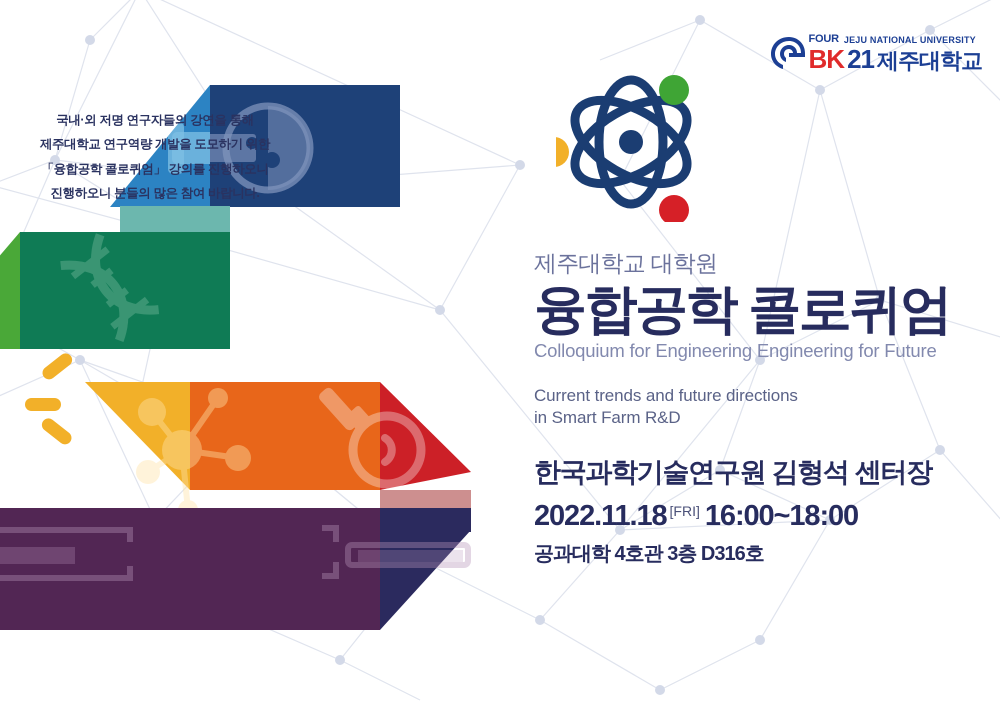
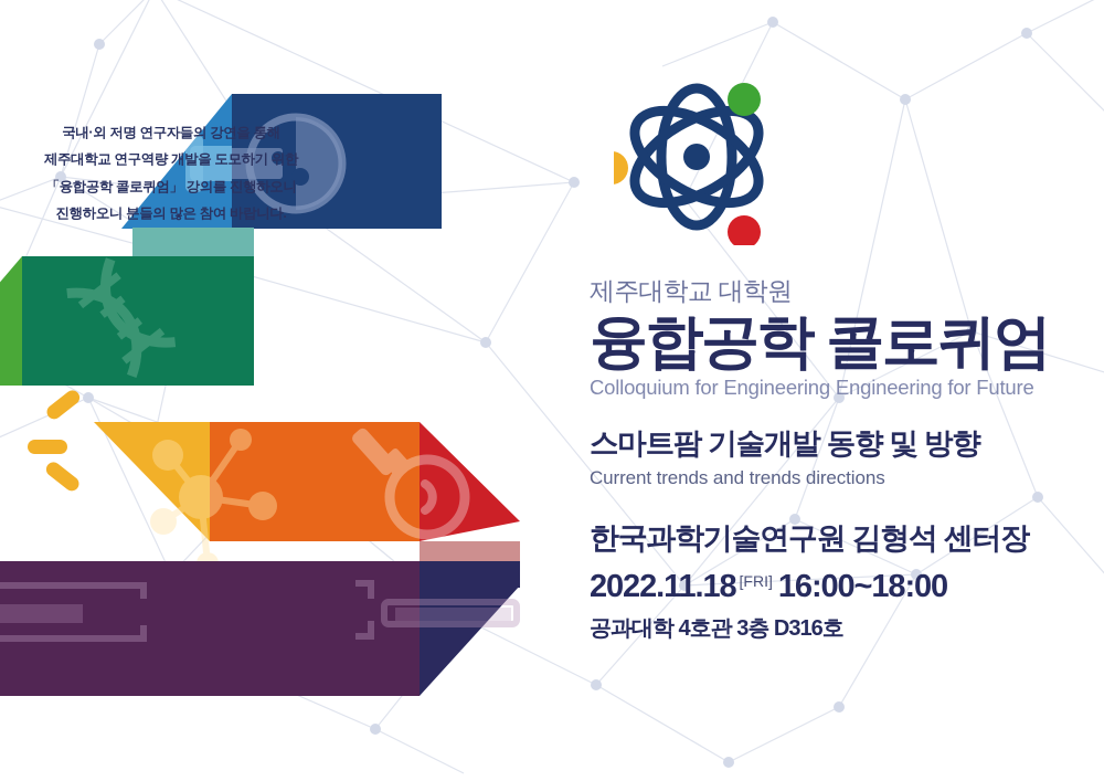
- FOUR
- JEJU NATIONAL UNIVERSITY
- BK
- 21
- 제주대학교
  국내·외 저명 연구자들의 강연을 통해
  제주대학교 연구역량 개발을 도모하기 위한
  「융합공학 콜로퀴엄」 강의를 진행하오니
  진행하오니 분들의 많은 참여 바랍니다.
  제주대학교 대학원
  융합공학 콜로퀴엄
  Colloquium for Engineering Engineering for Future
+ 스마트팜 기술개발 동향 및 방향
- Current trends and future directions
+ Current trends and trends directions
- in Smart Farm R&D
  한국과학기술연구원 김형석 센터장
  2022.11.18
  [FRI]
  16:00~18:00
  공과대학 4호관 3층 D316호
